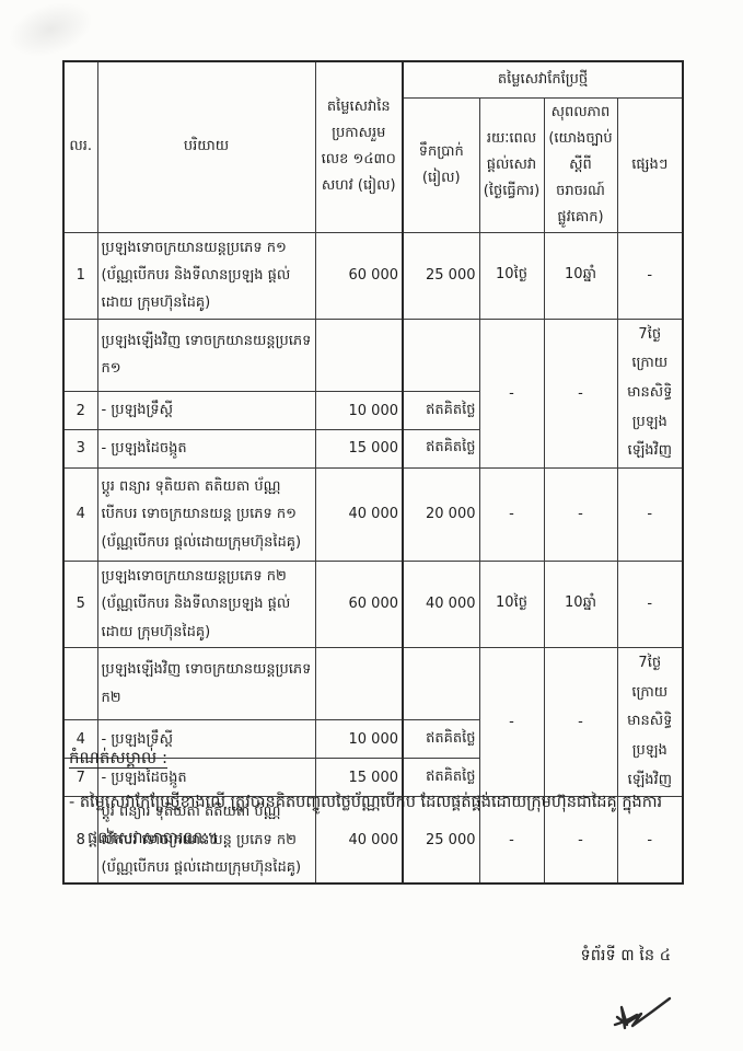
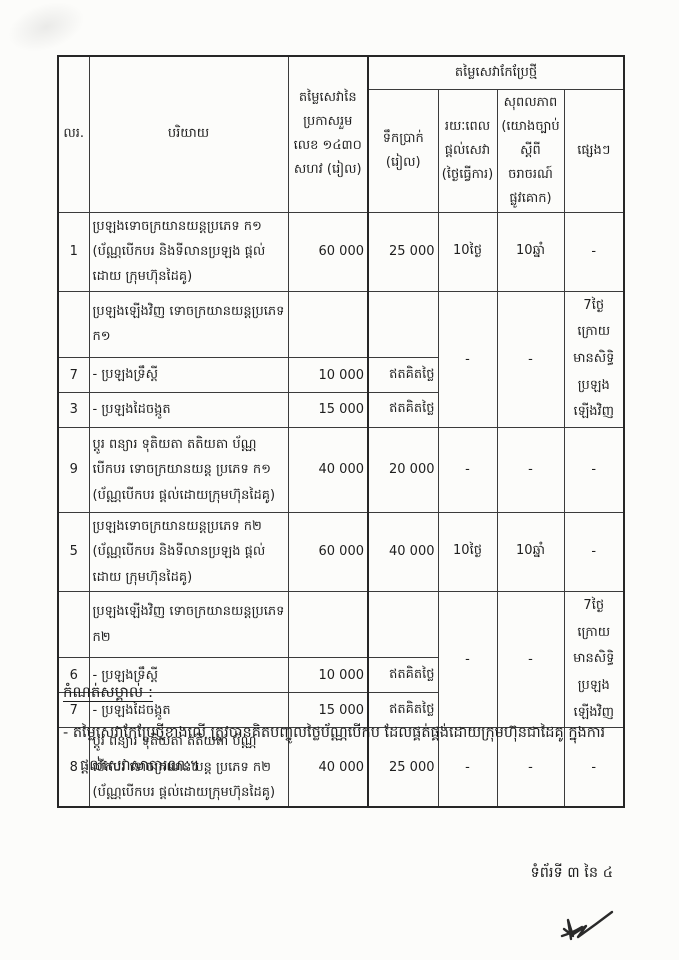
  លរ.	បរិយាយ	តម្លៃសេវានៃ ប្រកាសរួម លេខ ១៤៣០ សហវ (រៀល)	តម្លៃសេវាកែប្រែថ្មី
  ទឹកប្រាក់ (រៀល)	រយៈពេល ផ្តល់សេវា (ថ្ងៃធ្វើការ)	សុពលភាព (យោងច្បាប់ ស្តីពីចរាចរណ៍ ផ្លូវគោក)	ផ្សេងៗ
  1	ប្រឡងទោចក្រយានយន្តប្រភេទ ក១ (ប័ណ្ណបើកបរ និងទីលានប្រឡង ផ្តល់ដោយ ក្រុមហ៊ុនដៃគូ)	60 000	25 000	10ថ្ងៃ	10ឆ្នាំ	-
  	ប្រឡងឡើងវិញ ទោចក្រយានយន្តប្រភេទ ក១			-	-	7ថ្ងៃក្រោយ មានសិទ្ធិ ប្រឡងឡើងវិញ
- 2	- ប្រឡងទ្រឹស្តី	10 000	ឥតគិតថ្លៃ
+ 7	- ប្រឡងទ្រឹស្តី	10 000	ឥតគិតថ្លៃ
  3	- ប្រឡងដៃចង្កូត	15 000	ឥតគិតថ្លៃ
- 4	ប្តូរ ពន្យារ ទុតិយតា តតិយតា ប័ណ្ណបើកបរ ទោចក្រយានយន្ត ប្រភេទ ក១ (ប័ណ្ណបើកបរ ផ្តល់ដោយក្រុមហ៊ុនដៃគូ)	40 000	20 000	-	-	-
+ 9	ប្តូរ ពន្យារ ទុតិយតា តតិយតា ប័ណ្ណបើកបរ ទោចក្រយានយន្ត ប្រភេទ ក១ (ប័ណ្ណបើកបរ ផ្តល់ដោយក្រុមហ៊ុនដៃគូ)	40 000	20 000	-	-	-
  5	ប្រឡងទោចក្រយានយន្តប្រភេទ ក២ (ប័ណ្ណបើកបរ និងទីលានប្រឡង ផ្តល់ដោយ ក្រុមហ៊ុនដៃគូ)	60 000	40 000	10ថ្ងៃ	10ឆ្នាំ	-
  	ប្រឡងឡើងវិញ ទោចក្រយានយន្តប្រភេទ ក២			-	-	7ថ្ងៃក្រោយ មានសិទ្ធិ ប្រឡងឡើងវិញ
- 4	- ប្រឡងទ្រឹស្តី	10 000	ឥតគិតថ្លៃ
+ 6	- ប្រឡងទ្រឹស្តី	10 000	ឥតគិតថ្លៃ
  7	- ប្រឡងដៃចង្កូត	15 000	ឥតគិតថ្លៃ
  8	ប្តូរ ពន្យារ ទុតិយតា តតិយតា ប័ណ្ណបើកបរ ទោចក្រយានយន្ត ប្រភេទ ក២ (ប័ណ្ណបើកបរ ផ្តល់ដោយក្រុមហ៊ុនដៃគូ)	40 000	25 000	-	-	-
  កំណត់សម្គាល់ :
  - តម្លៃសេវាកែប្រែថ្មីខាងលើ ត្រូវបានគិតបញ្ចូលថ្លៃប័ណ្ណបើកប ដែលផ្គត់ផ្គង់ដោយក្រុមហ៊ុនជាដៃគូ ក្នុងការផ្តល់សេវាសាធារណៈ។
  ទំព័រទី ៣ នៃ ៤
